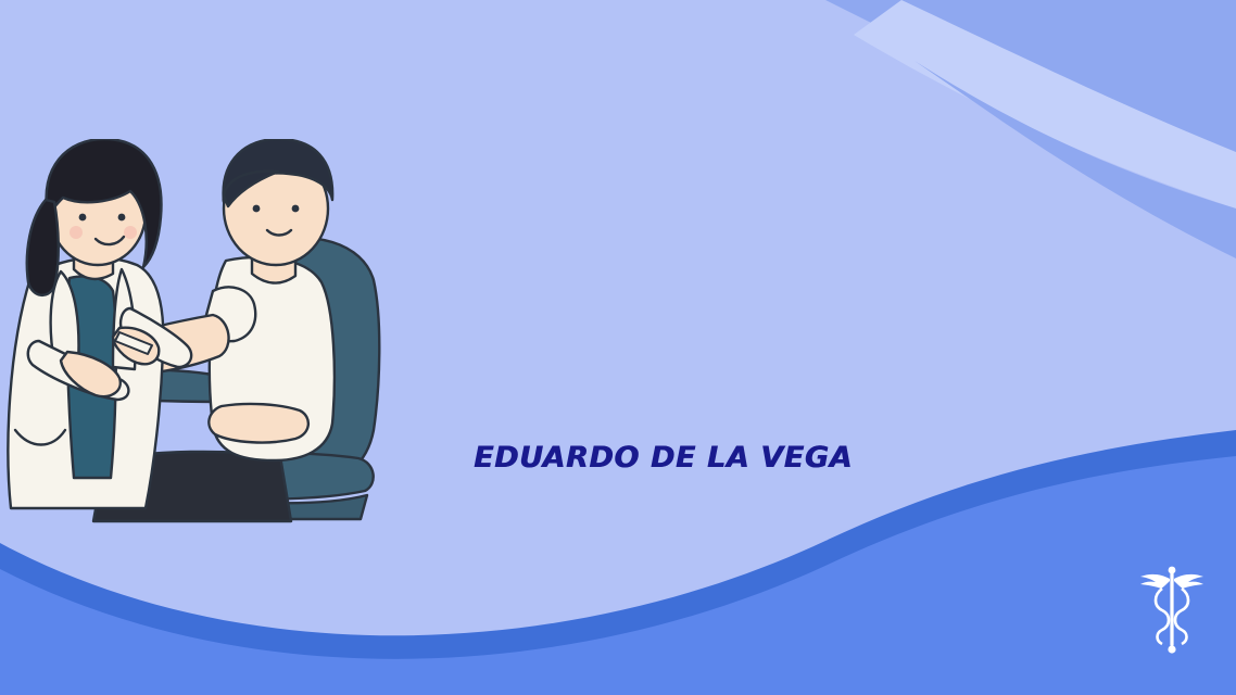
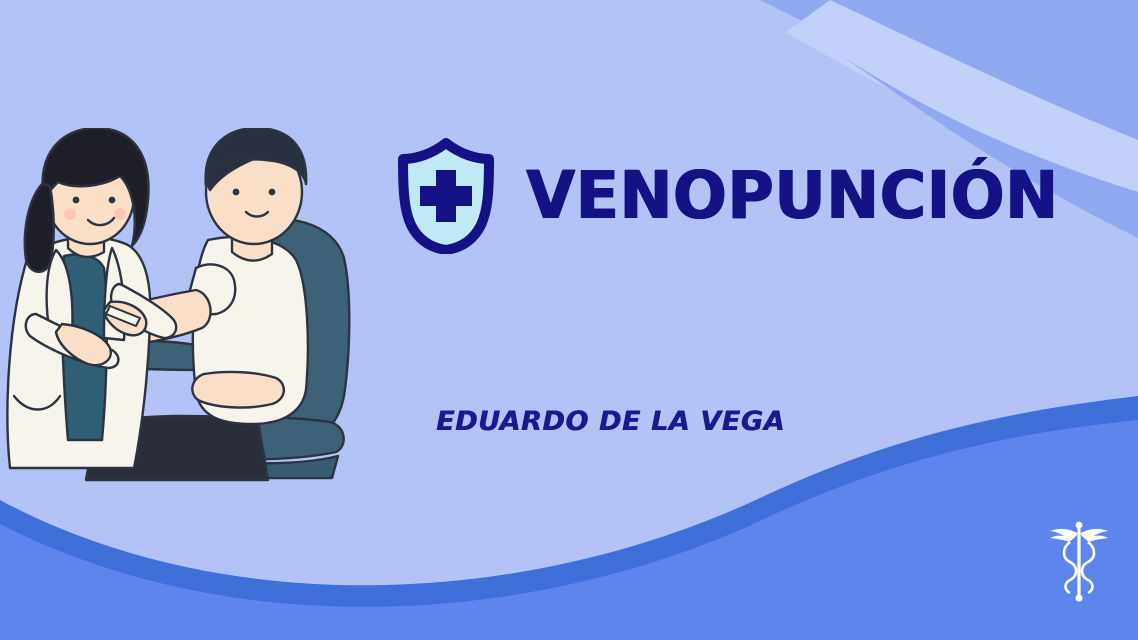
+ VENOPUNCIÓN
  EDUARDO DE LA VEGA
